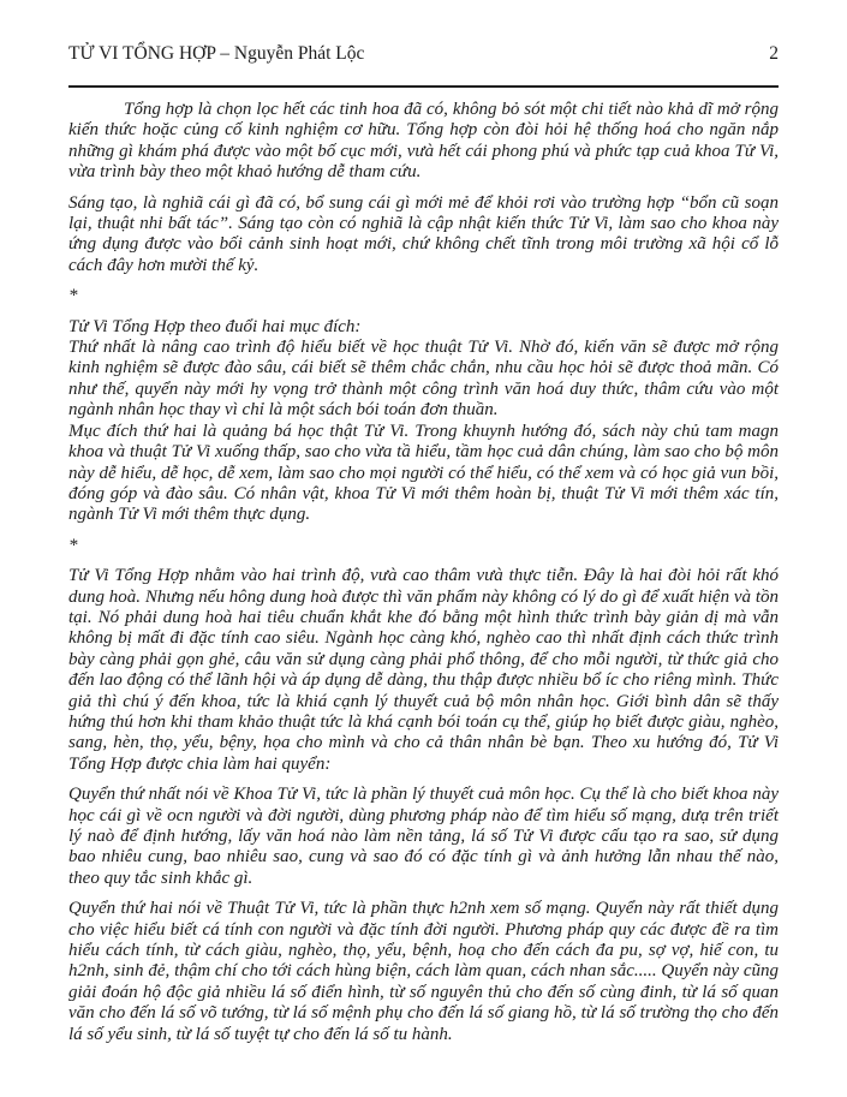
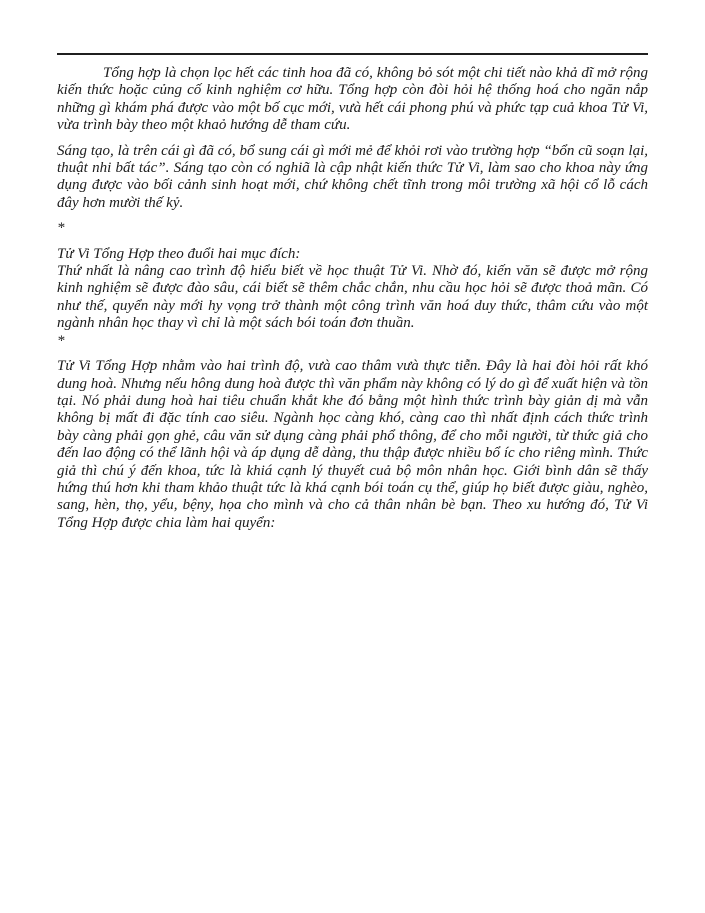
- TỬ VI TỔNG HỢP – Nguyễn Phát Lộc
- 2
  Tổng hợp là chọn lọc hết các tinh hoa đã có, không bỏ sót một chi tiết nào khả dĩ mở rộng kiến thức hoặc củng cố kinh nghiệm cơ hữu. Tổng hợp còn đòi hỏi hệ thống hoá cho ngăn nắp những gì khám phá được vào một bố cục mới, vưà hết cái phong phú và phức tạp cuả khoa Tử Vi, vừa trình bày theo một khaỏ hướng dễ tham cứu.
- Sáng tạo, là nghiã cái gì đã có, bổ sung cái gì mới mẻ để khỏi rơi vào trường hợp “bổn cũ soạn lại, thuật nhi bất tác”. Sáng tạo còn có nghiã là cập nhật kiến thức Tử Vi, làm sao cho khoa này ứng dụng được vào bối cảnh sinh hoạt mới, chứ không chết tĩnh trong môi trường xã hội cổ lỗ cách đây hơn mười thế kỷ.
+ Sáng tạo, là trên cái gì đã có, bổ sung cái gì mới mẻ để khỏi rơi vào trường hợp “bổn cũ soạn lại, thuật nhi bất tác”. Sáng tạo còn có nghiã là cập nhật kiến thức Tử Vi, làm sao cho khoa này ứng dụng được vào bối cảnh sinh hoạt mới, chứ không chết tĩnh trong môi trường xã hội cổ lỗ cách đây hơn mười thế kỷ.
  *
  Tử Vi Tổng Hợp theo đuổi hai mục đích:
  Thứ nhất là nâng cao trình độ hiểu biết về học thuật Tử Vi. Nhờ đó, kiến văn sẽ được mở rộng kinh nghiệm sẽ được đào sâu, cái biết sẽ thêm chắc chắn, nhu cầu học hỏi sẽ được thoả mãn. Có như thế, quyển này mới hy vọng trở thành một công trình văn hoá duy thức, thâm cứu vào một ngành nhân học thay vì chỉ là một sách bói toán đơn thuần.
- Mục đích thứ hai là quảng bá học thật Tử Vi. Trong khuynh hướng đó, sách này chủ tam magn khoa và thuật Tử Vi xuống thấp, sao cho vừa tầ hiểu, tầm học cuả dân chúng, làm sao cho bộ môn này dễ hiểu, dễ học, dễ xem, làm sao cho mọi người có thể hiểu, có thể xem và có học giả vun bồi, đóng góp và đào sâu. Có nhân vật, khoa Tử Vi mới thêm hoàn bị, thuật Tử Vi mới thêm xác tín, ngành Tử Vi mới thêm thực dụng.
  *
- Tử Vi Tổng Hợp nhằm vào hai trình độ, vưà cao thâm vưà thực tiễn. Đây là hai đòi hỏi rất khó dung hoà. Nhưng nếu hông dung hoà được thì văn phẩm này không có lý do gì để xuất hiện và tồn tại. Nó phải dung hoà hai tiêu chuẩn khắt khe đó bằng một hình thức trình bày giản dị mà vẫn không bị mất đi đặc tính cao siêu. Ngành học càng khó, nghèo cao thì nhất định cách thức trình bày càng phải gọn ghẻ, câu văn sử dụng càng phải phổ thông, để cho mỗi người, từ thức giả cho đến lao động có thể lãnh hội và áp dụng dễ dàng, thu thập được nhiều bổ íc cho riêng mình. Thức giả thì chú ý đến khoa, tức là khiá cạnh lý thuyết cuả bộ môn nhân học. Giới bình dân sẽ thấy hứng thú hơn khi tham khảo thuật tức là khá cạnh bói toán cụ thể, giúp họ biết được giàu, nghèo, sang, hèn, thọ, yểu, bệny, họa cho mình và cho cả thân nhân bè bạn. Theo xu hướng đó, Tử Vi Tổng Hợp được chia làm hai quyển:
+ Tử Vi Tổng Hợp nhằm vào hai trình độ, vưà cao thâm vưà thực tiễn. Đây là hai đòi hỏi rất khó dung hoà. Nhưng nếu hông dung hoà được thì văn phẩm này không có lý do gì để xuất hiện và tồn tại. Nó phải dung hoà hai tiêu chuẩn khắt khe đó bằng một hình thức trình bày giản dị mà vẫn không bị mất đi đặc tính cao siêu. Ngành học càng khó, càng cao thì nhất định cách thức trình bày càng phải gọn ghẻ, câu văn sử dụng càng phải phổ thông, để cho mỗi người, từ thức giả cho đến lao động có thể lãnh hội và áp dụng dễ dàng, thu thập được nhiều bổ íc cho riêng mình. Thức giả thì chú ý đến khoa, tức là khiá cạnh lý thuyết cuả bộ môn nhân học. Giới bình dân sẽ thấy hứng thú hơn khi tham khảo thuật tức là khá cạnh bói toán cụ thể, giúp họ biết được giàu, nghèo, sang, hèn, thọ, yểu, bệny, họa cho mình và cho cả thân nhân bè bạn. Theo xu hướng đó, Tử Vi Tổng Hợp được chia làm hai quyển:
- Quyển thứ nhất nói về Khoa Tử Vi, tức là phần lý thuyết cuả môn học. Cụ thể là cho biết khoa này học cái gì về ocn người và đời người, dùng phương pháp nào để tìm hiểu số mạng, dưạ trên triết lý naò để định hướng, lấy văn hoá nào làm nền tảng, lá số Tử Vi được cấu tạo ra sao, sử dụng bao nhiêu cung, bao nhiêu sao, cung và sao đó có đặc tính gì và ảnh hưởng lẫn nhau thế nào, theo quy tắc sinh khắc gì.
- Quyển thứ hai nói về Thuật Tử Vi, tức là phần thực h2nh xem số mạng. Quyển này rất thiết dụng cho việc hiểu biết cá tính con người và đặc tính đời người. Phương pháp quy các được đề ra tìm hiểu cách tính, từ cách giàu, nghèo, thọ, yểu, bệnh, hoạ cho đến cách đa pu, sợ vợ, hiế con, tu h2nh, sinh đẻ, thậm chí cho tới cách hùng biện, cách làm quan, cách nhan sắc..... Quyển này cũng giải đoán hộ độc giả nhiều lá số điển hình, từ số nguyên thủ cho đến số cùng đinh, từ lá số quan văn cho đến lá số võ tướng, từ lá số mệnh phụ cho đến lá số giang hồ, từ lá số trường thọ cho đến lá số yểu sinh, từ lá số tuyệt tự cho đến lá số tu hành.
